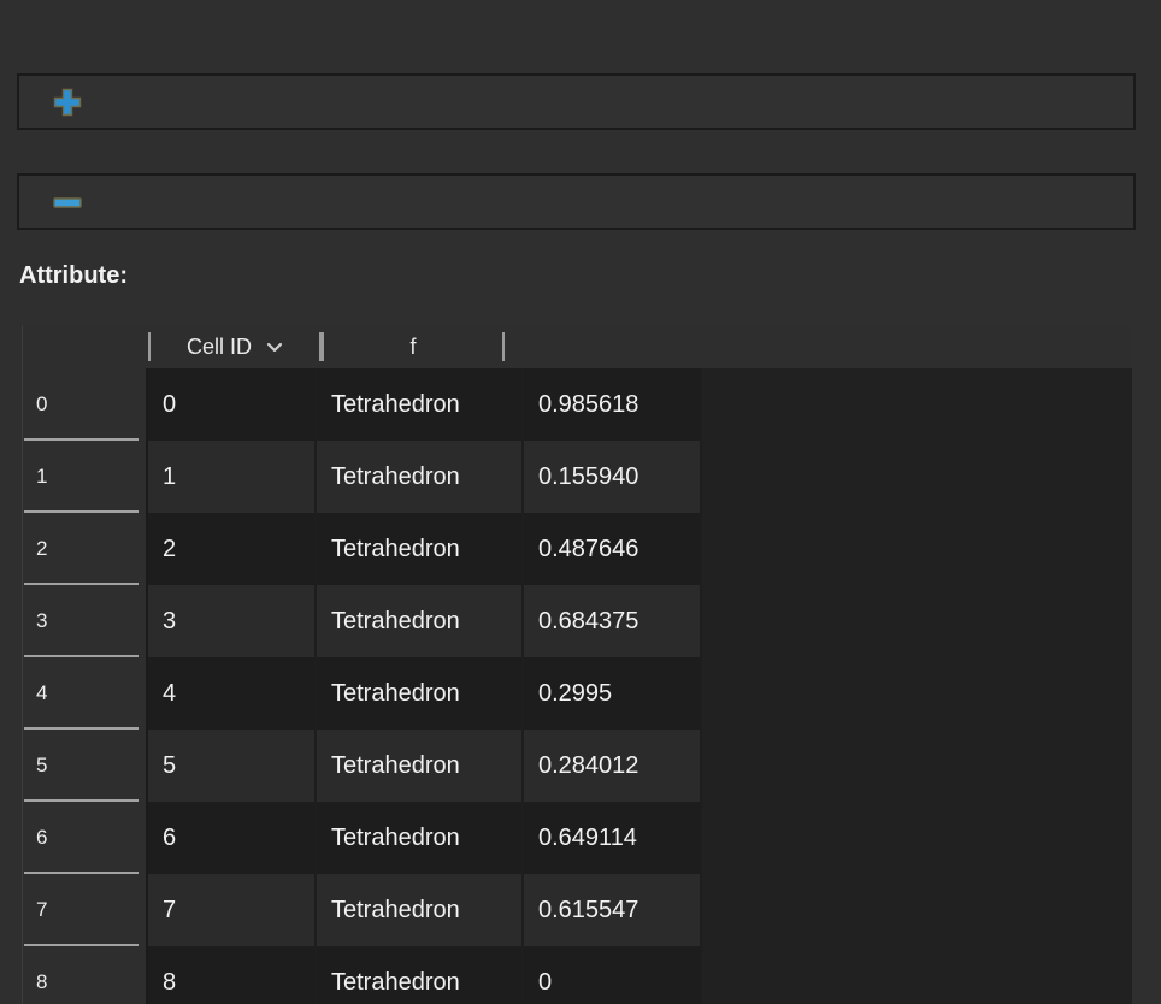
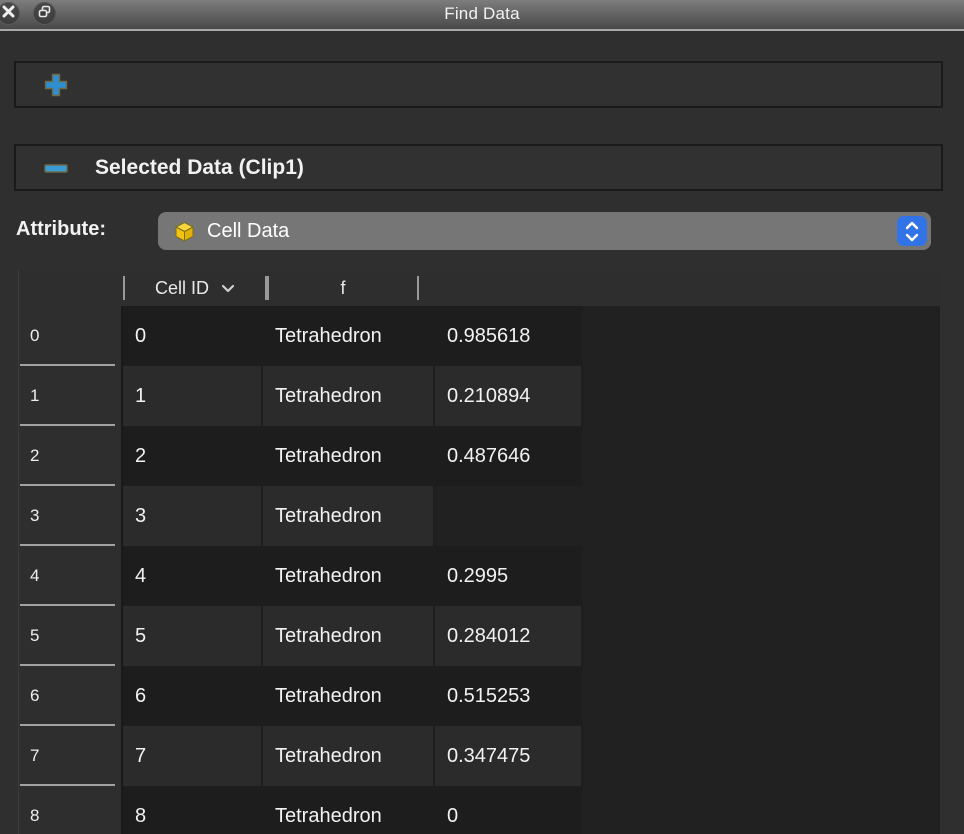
+ Find Data
+ Selected Data (Clip1)
  Attribute:
+ Cell Data
  Cell ID
  f
  0
  0
  Tetrahedron
  0.985618
  1
  1
  Tetrahedron
- 0.155940
+ 0.210894
  2
  2
  Tetrahedron
  0.487646
  3
  3
  Tetrahedron
- 0.684375
  4
  4
  Tetrahedron
  0.2995
  5
  5
  Tetrahedron
  0.284012
  6
  6
  Tetrahedron
- 0.649114
+ 0.515253
  7
  7
  Tetrahedron
- 0.615547
+ 0.347475
  8
  8
  Tetrahedron
  0
